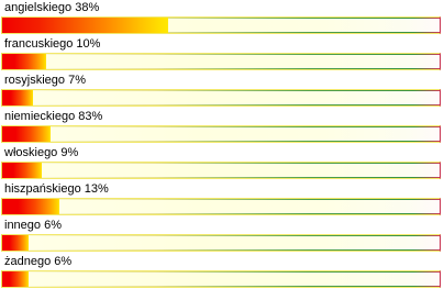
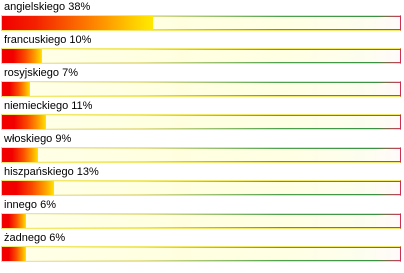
  angielskiego 38%
  francuskiego 10%
  rosyjskiego 7%
- niemieckiego 83%
+ niemieckiego 11%
  włoskiego 9%
  hiszpańskiego 13%
  innego 6%
  żadnego 6%
